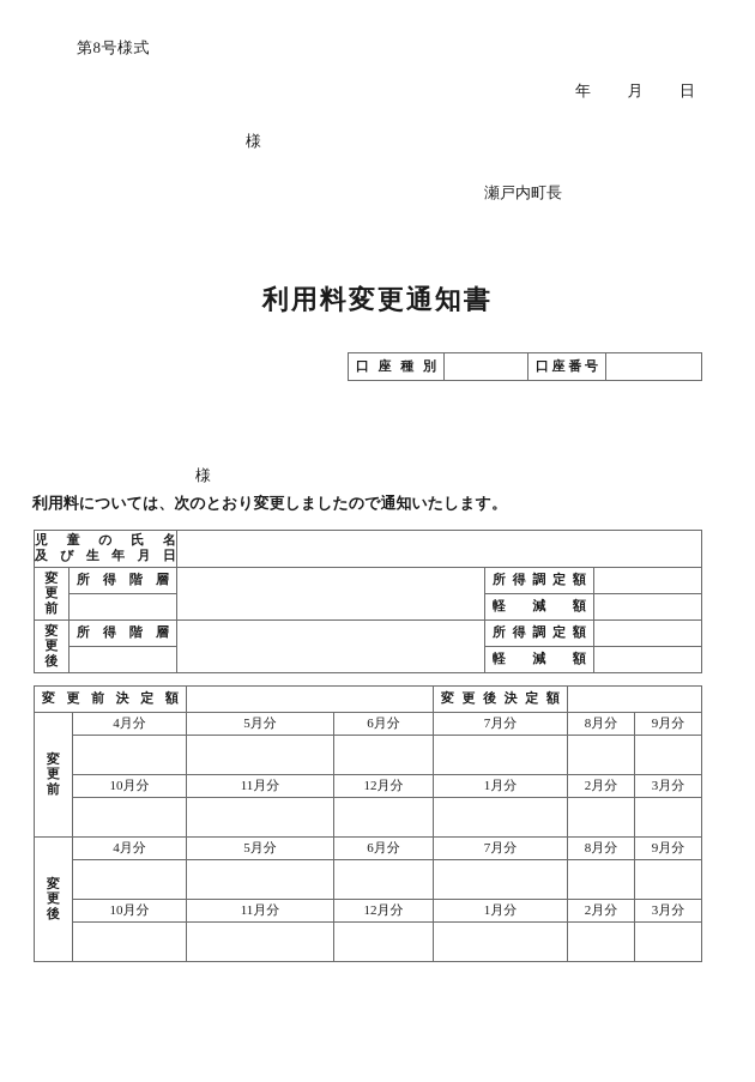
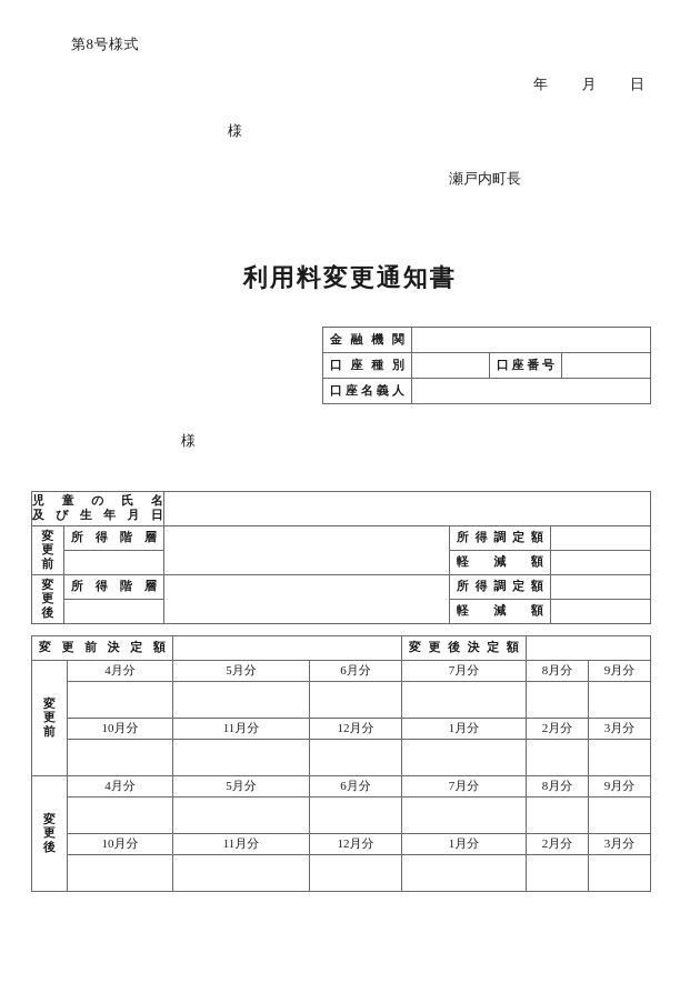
  第8号様式
  年 月 日
  様
  瀬戸内町長
  利用料変更通知書
+ 金融機関
  口座種別		口座番号
+ 口座名義人
  様
- 利用料については、次のとおり変更しましたので通知いたします。
  児童の氏名 及び生年月日
  変 更 前	所得階層		所得調定額
  	軽減額
  変 更 後	所得階層		所得調定額
  	軽減額
  変更前決定額		変更後決定額
  変 更 前	4月分	5月分	6月分	7月分	8月分	9月分
  10月分	11月分	12月分	1月分	2月分	3月分
  変 更 後	4月分	5月分	6月分	7月分	8月分	9月分
  10月分	11月分	12月分	1月分	2月分	3月分
